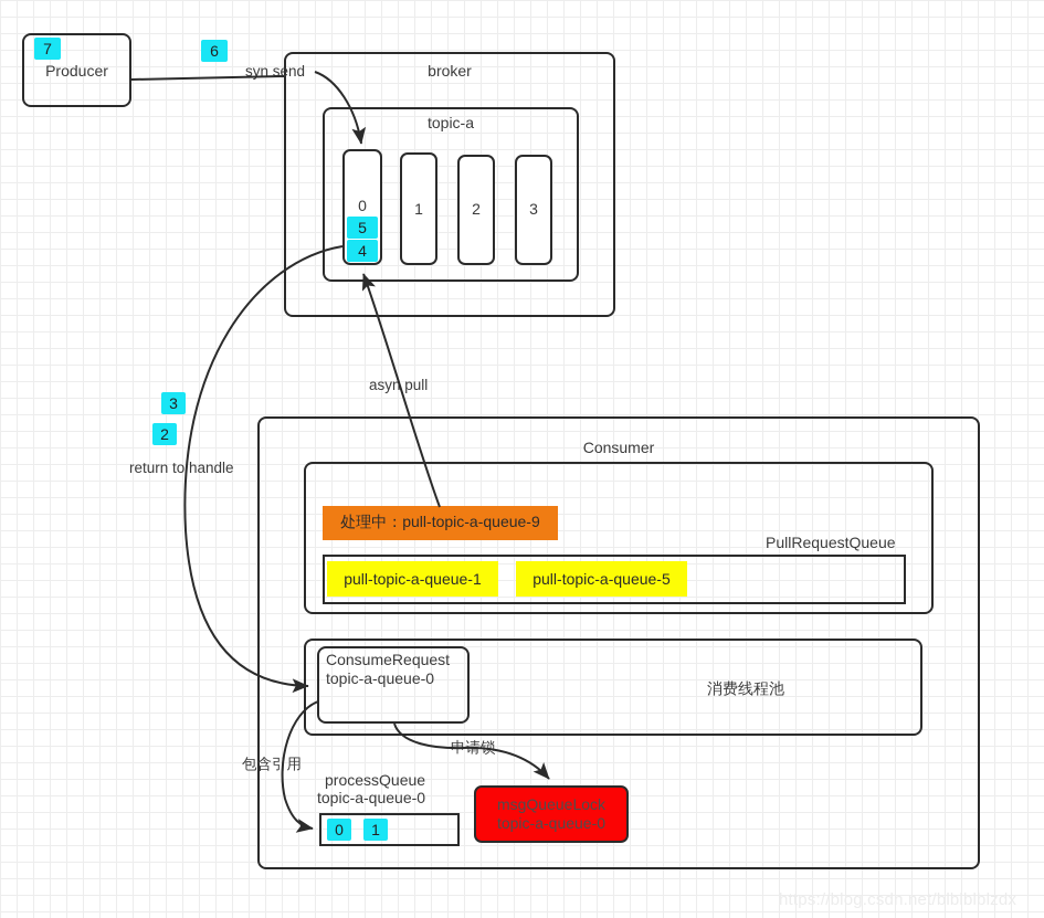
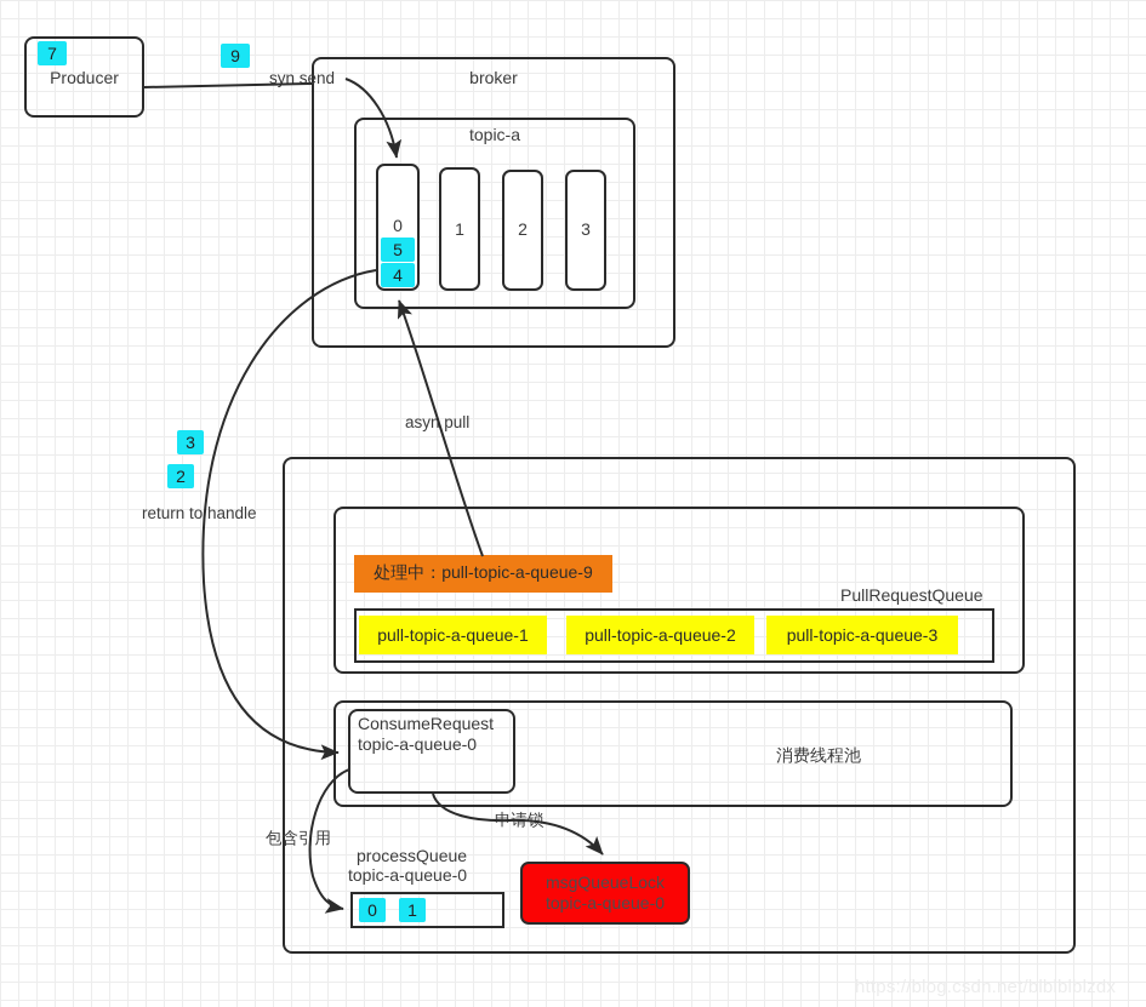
  7
  Producer
  broker
  topic-a
  0
  5
  4
  1
  2
  3
- Consumer
  处理中：pull-topic-a-queue-9
  PullRequestQueue
  pull-topic-a-queue-1
- pull-topic-a-queue-5
+ pull-topic-a-queue-2
+ pull-topic-a-queue-3
  消费线程池
  ConsumeRequest
  topic-a-queue-0
  processQueue
  topic-a-queue-0
  0
  1
  msgQueueLock
  topic-a-queue-0
  syn send
- 6
+ 9
  asyn pull
  return to handle
  3
  2
  包含引用
